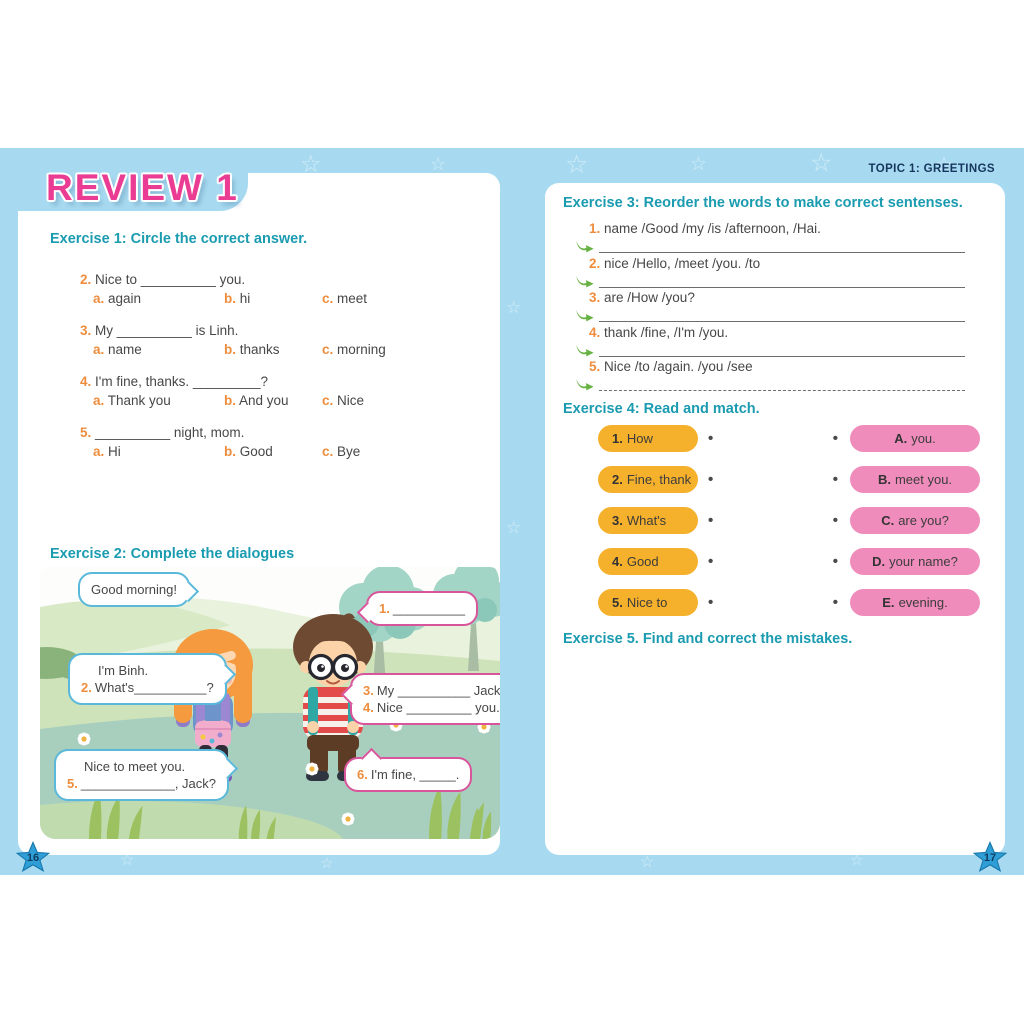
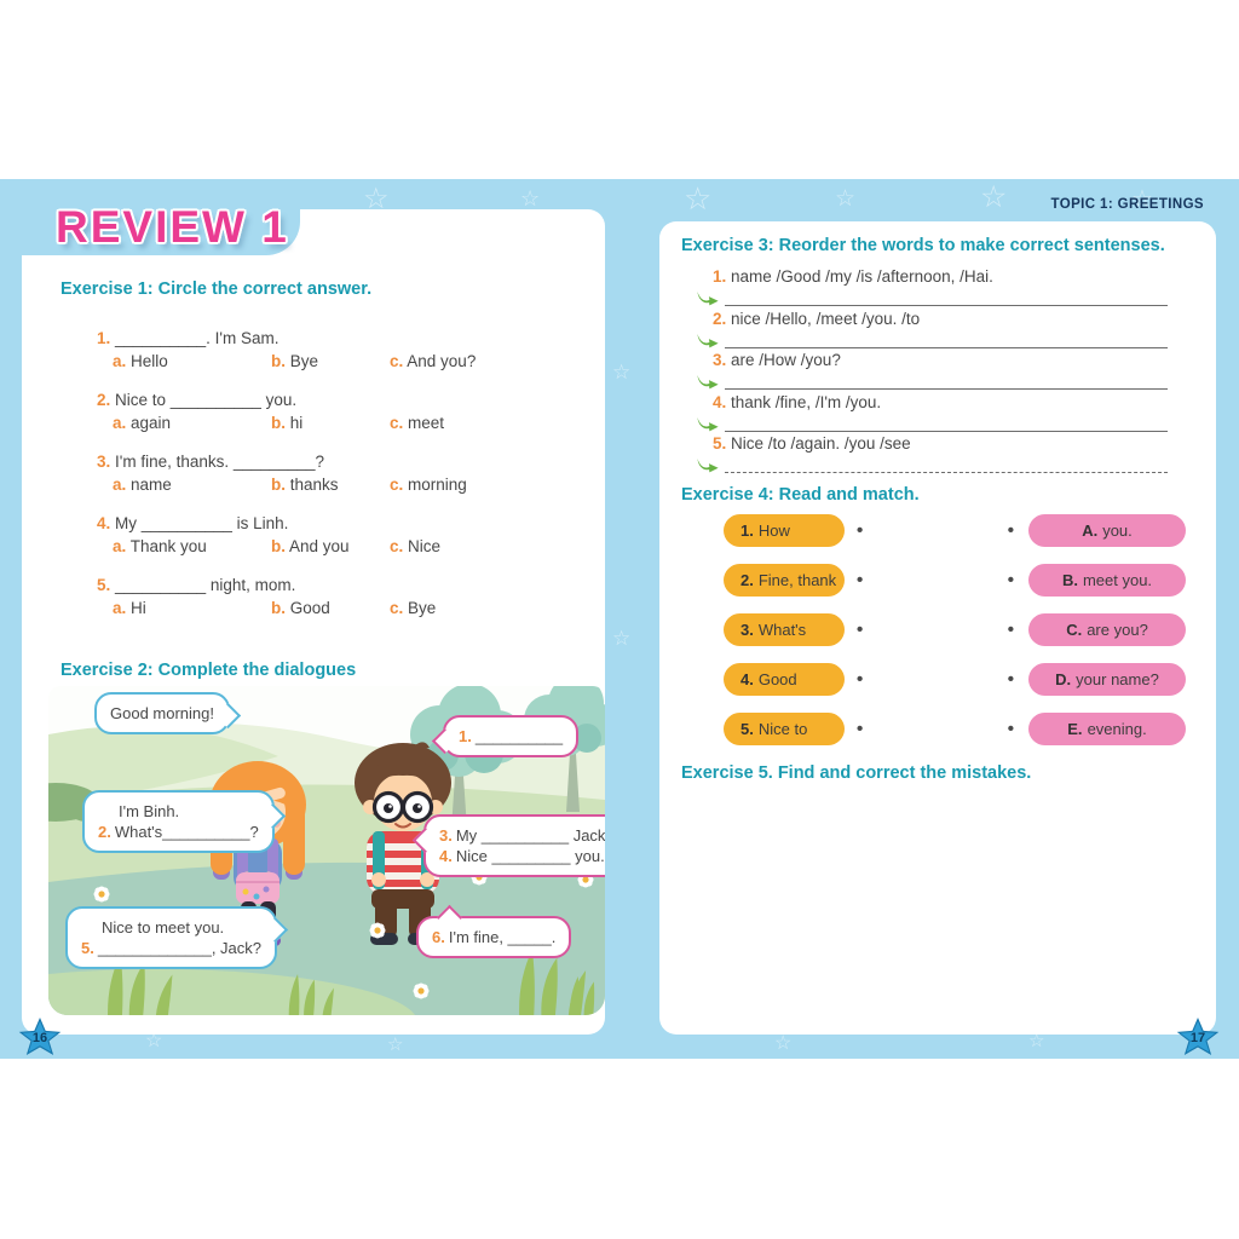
  ☆
  ☆
  ☆
  ☆
  ☆
  ☆
  ☆
  ☆
  ☆
  ☆
  ☆
  ☆
  Exercise 1: Circle the correct answer.
+ 1. __________. I'm Sam.
+ a. Hello
+ b. Bye
+ c. And you?
  2. Nice to __________ you.
  a. again
  b. hi
  c. meet
- 3. My __________ is Linh.
+ 3. I'm fine, thanks. _________?
  a. name
  b. thanks
  c. morning
- 4. I'm fine, thanks. _________?
+ 4. My __________ is Linh.
  a. Thank you
  b. And you
  c. Nice
  5. __________ night, mom.
  a. Hi
  b. Good
  c. Bye
  Exercise 2: Complete the dialogues
  Good morning!
  1. __________
  I'm Binh.
  2. What's__________?
  3. My __________ Jack
  4. Nice _________ you.
  Nice to meet you.
  5. _____________, Jack?
  6. I'm fine, _____.
  REVIEW 1
  TOPIC 1: GREETINGS
  Exercise 3: Reorder the words to make correct sentenses.
  1. name /Good /my /is /afternoon, /Hai.
  2. nice /Hello, /meet /you. /to
  3. are /How /you?
  4. thank /fine, /I'm /you.
  5. Nice /to /again. /you /see
  Exercise 4: Read and match.
  1.
  How
  •
  •
  A.
  you.
  2.
  Fine, thank
  •
  •
  B.
  meet you.
  3.
  What's
  •
  •
  C.
  are you?
  4.
  Good
  •
  •
  D.
  your name?
  5.
  Nice to
  •
  •
  E.
  evening.
  Exercise 5. Find and correct the mistakes.
  16
  17
